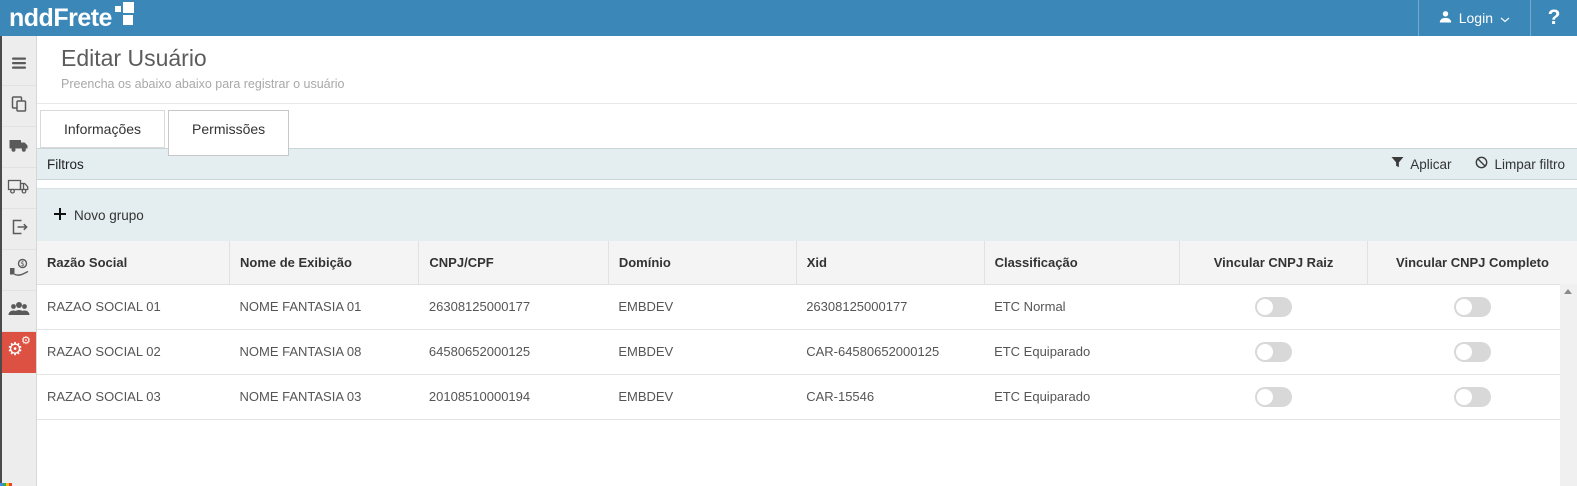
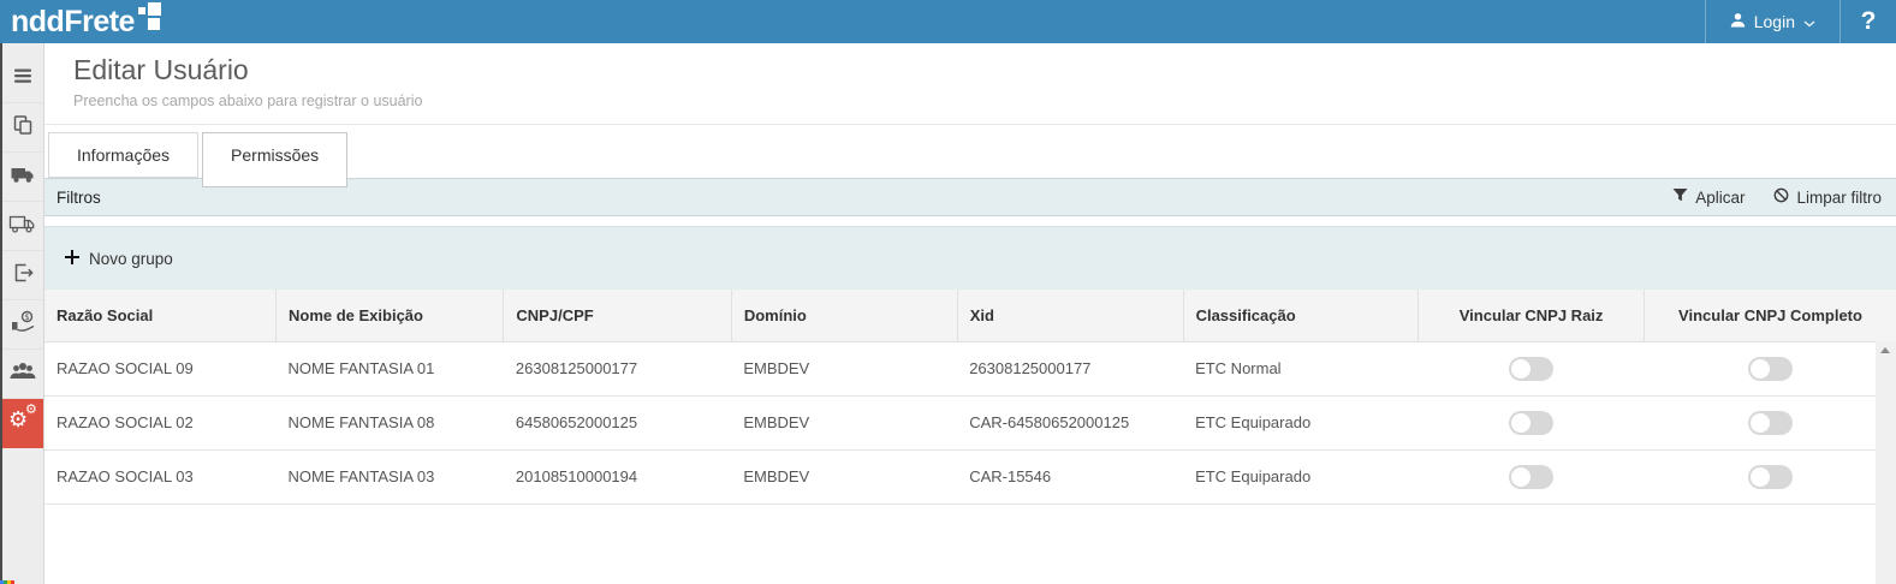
  nddFrete
  Login
  ?
  $
  ⚙
  ⚙
  Editar Usuário
- Preencha os abaixo abaixo para registrar o usuário
+ Preencha os campos abaixo para registrar o usuário
  Informações
  Permissões
  Filtros
  Aplicar
  Limpar filtro
  Novo grupo
  Razão Social	Nome de Exibição	CNPJ/CPF	Domínio	Xid	Classificação	Vincular CNPJ Raiz	Vincular CNPJ Completo
- RAZAO SOCIAL 01	NOME FANTASIA 01	26308125000177	EMBDEV	26308125000177	ETC Normal
+ RAZAO SOCIAL 09	NOME FANTASIA 01	26308125000177	EMBDEV	26308125000177	ETC Normal
  RAZAO SOCIAL 02	NOME FANTASIA 08	64580652000125	EMBDEV	CAR-64580652000125	ETC Equiparado
  RAZAO SOCIAL 03	NOME FANTASIA 03	20108510000194	EMBDEV	CAR-15546	ETC Equiparado
